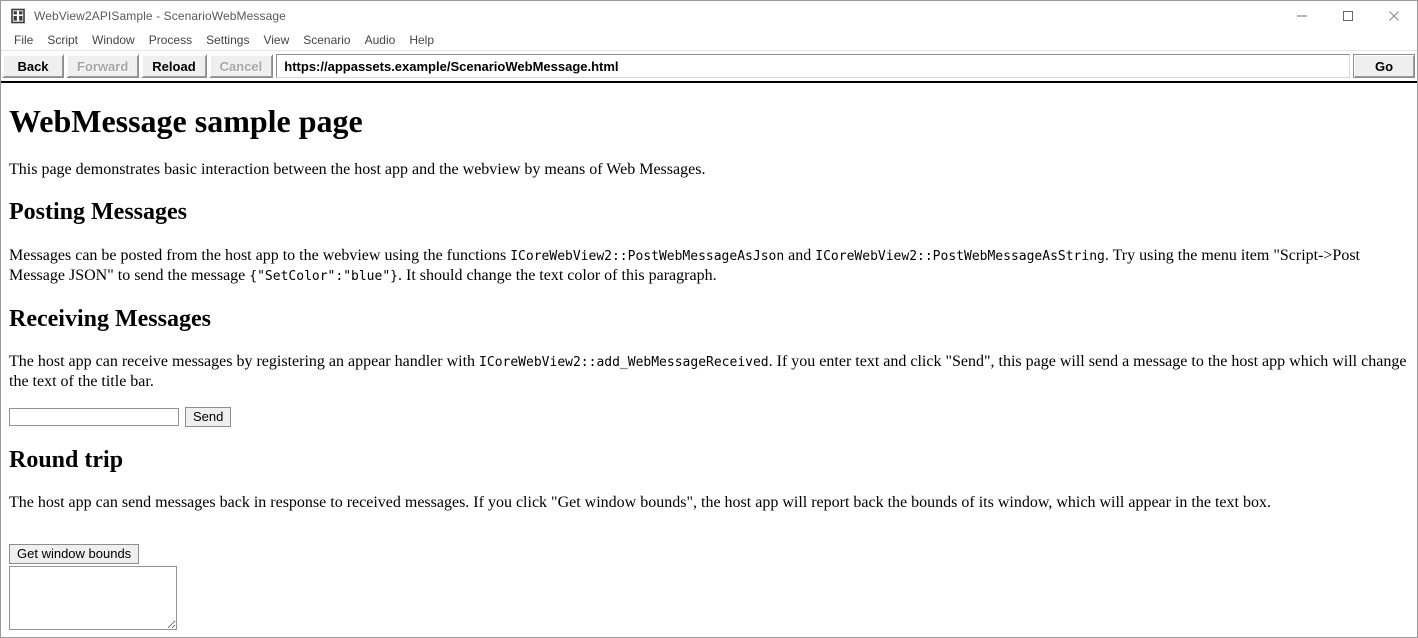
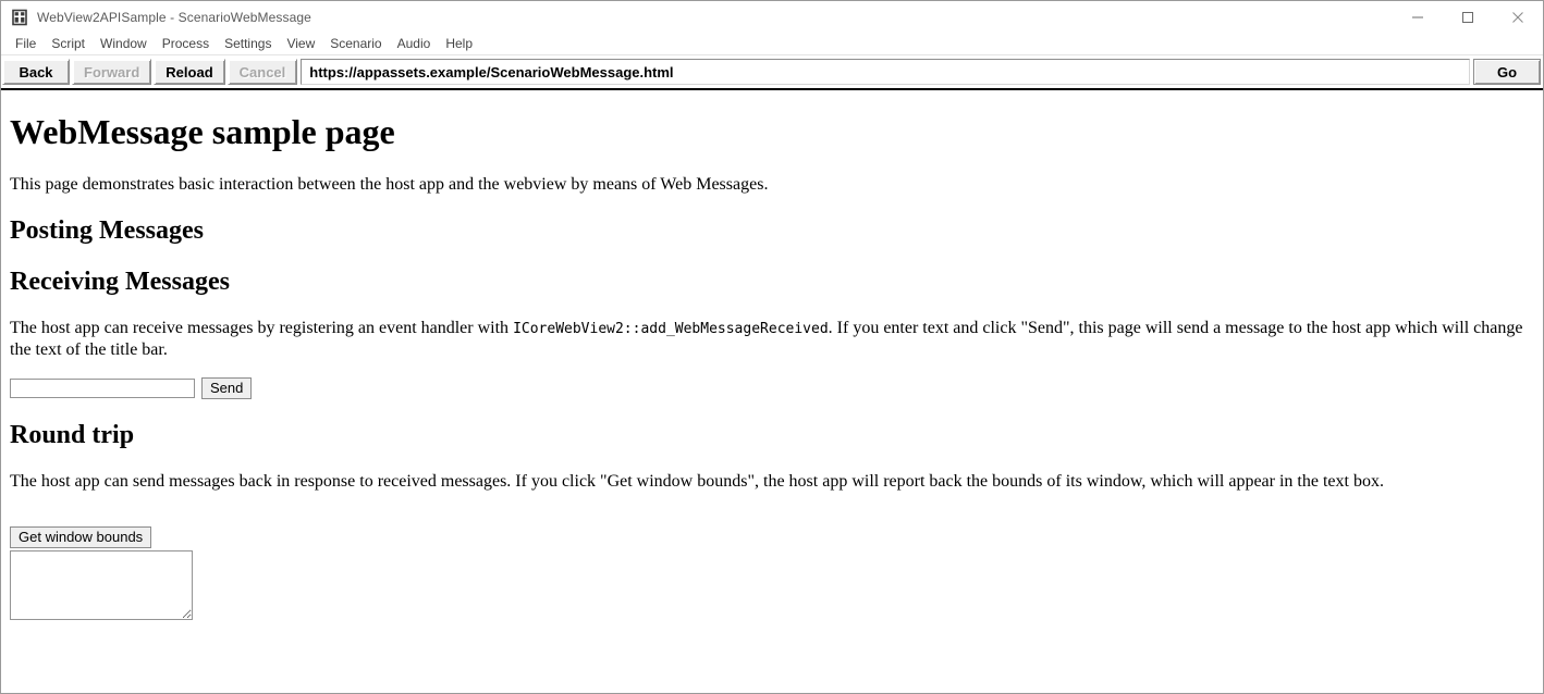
  WebView2APISample - ScenarioWebMessage
  File
  Script
  Window
  Process
  Settings
  View
  Scenario
  Audio
  Help
  Back
  Forward
  Reload
  Cancel
  https://appassets.example/ScenarioWebMessage.html
  Go
  WebMessage sample page
  This page demonstrates basic interaction between the host app and the webview by means of Web Messages.
  Posting Messages
- Messages can be posted from the host app to the webview using the functions ICoreWebView2::PostWebMessageAsJson and ICoreWebView2::PostWebMessageAsString. Try using the menu item "Script->Post Message JSON" to send the message {"SetColor":"blue"}. It should change the text color of this paragraph.
  Receiving Messages
- The host app can receive messages by registering an appear handler with ICoreWebView2::add_WebMessageReceived. If you enter text and click "Send", this page will send a message to the host app which will change the text of the title bar.
+ The host app can receive messages by registering an event handler with ICoreWebView2::add_WebMessageReceived. If you enter text and click "Send", this page will send a message to the host app which will change the text of the title bar.
  Send
  Round trip
  The host app can send messages back in response to received messages. If you click "Get window bounds", the host app will report back the bounds of its window, which will appear in the text box.
  Get window bounds
